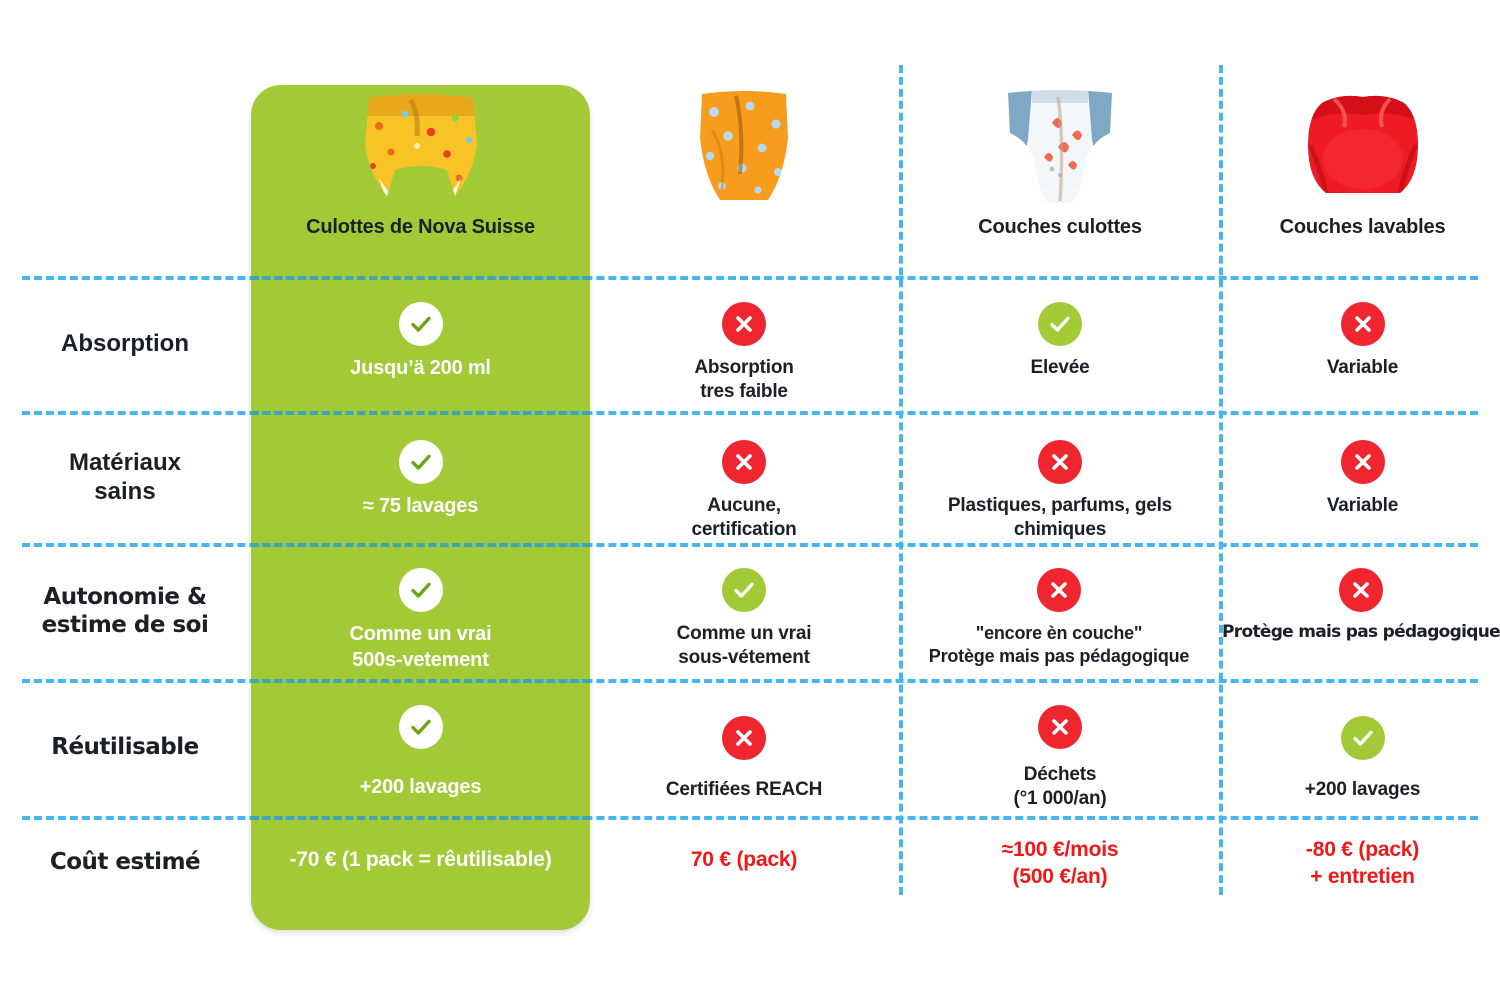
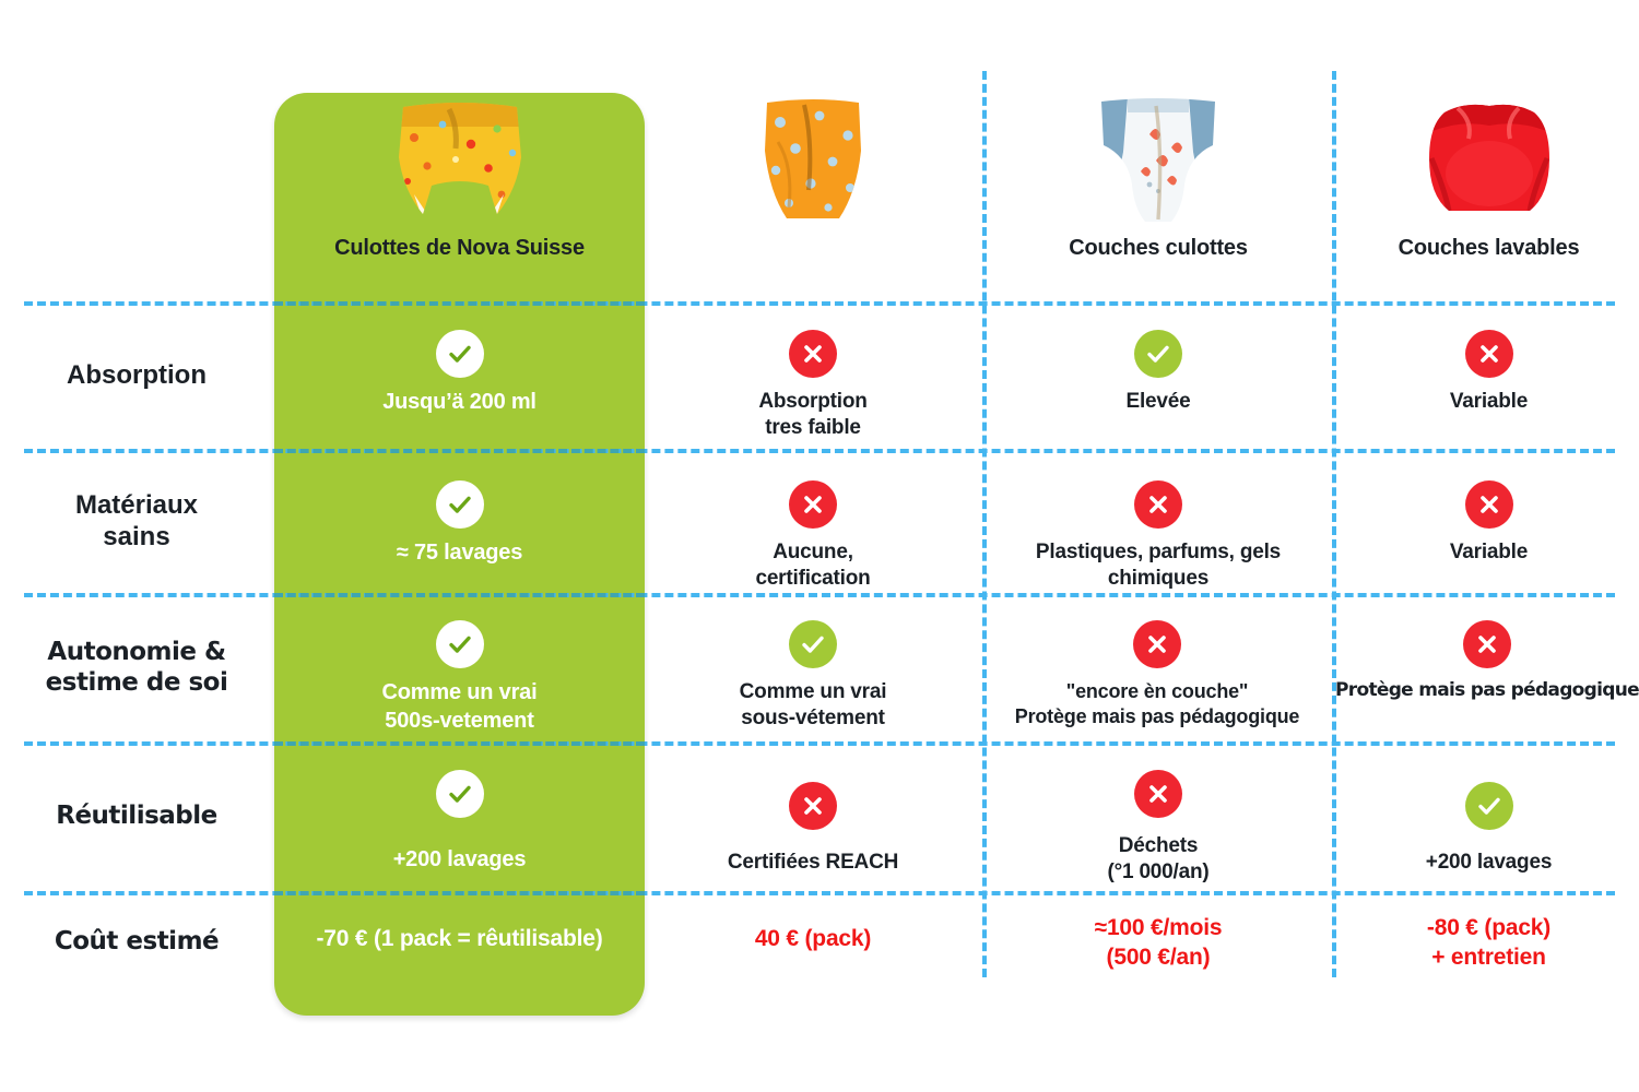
  Culottes de Nova Suisse
  Couches culottes
  Couches lavables
  Absorption
  Matériaux
  sains
  Autonomie &
  estime de soi
  Réutilisable
  Coût estimé
  Jusqu’ä 200 ml
  Absorption
  tres faible
  Elevée
  Variable
  ≈ 75 lavages
  Aucune,
  certification
  Plastiques, parfums, gels
  chimiques
  Variable
  Comme un vrai
  500s-vetement
  Comme un vrai
  sous-vétement
  "encore èn couche"
  Protège mais pas pédagogique
  Protège mais pas pédagogique
  +200 lavages
  Certifiées REACH
  Déchets
  (°1 000/an)
  +200 lavages
  -70 € (1 pack = rêutilisable)
- 70 € (pack)
+ 40 € (pack)
  ≈100 €/mois
  (500 €/an)
  -80 € (pack)
  + entretien
